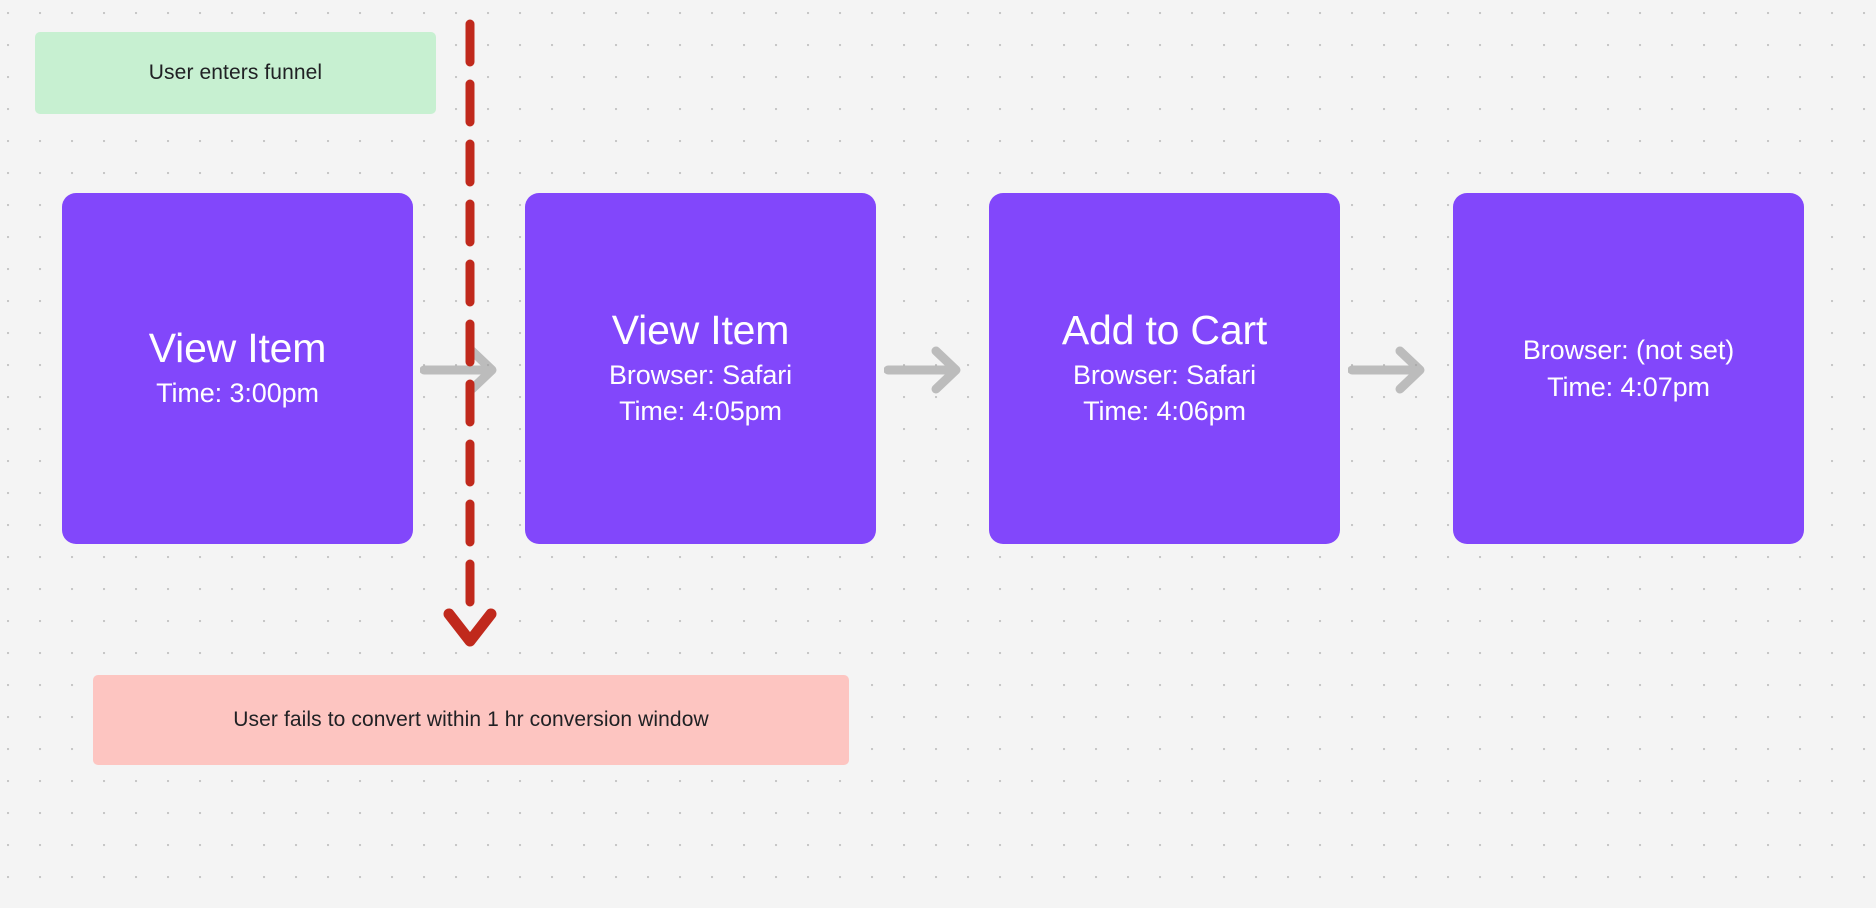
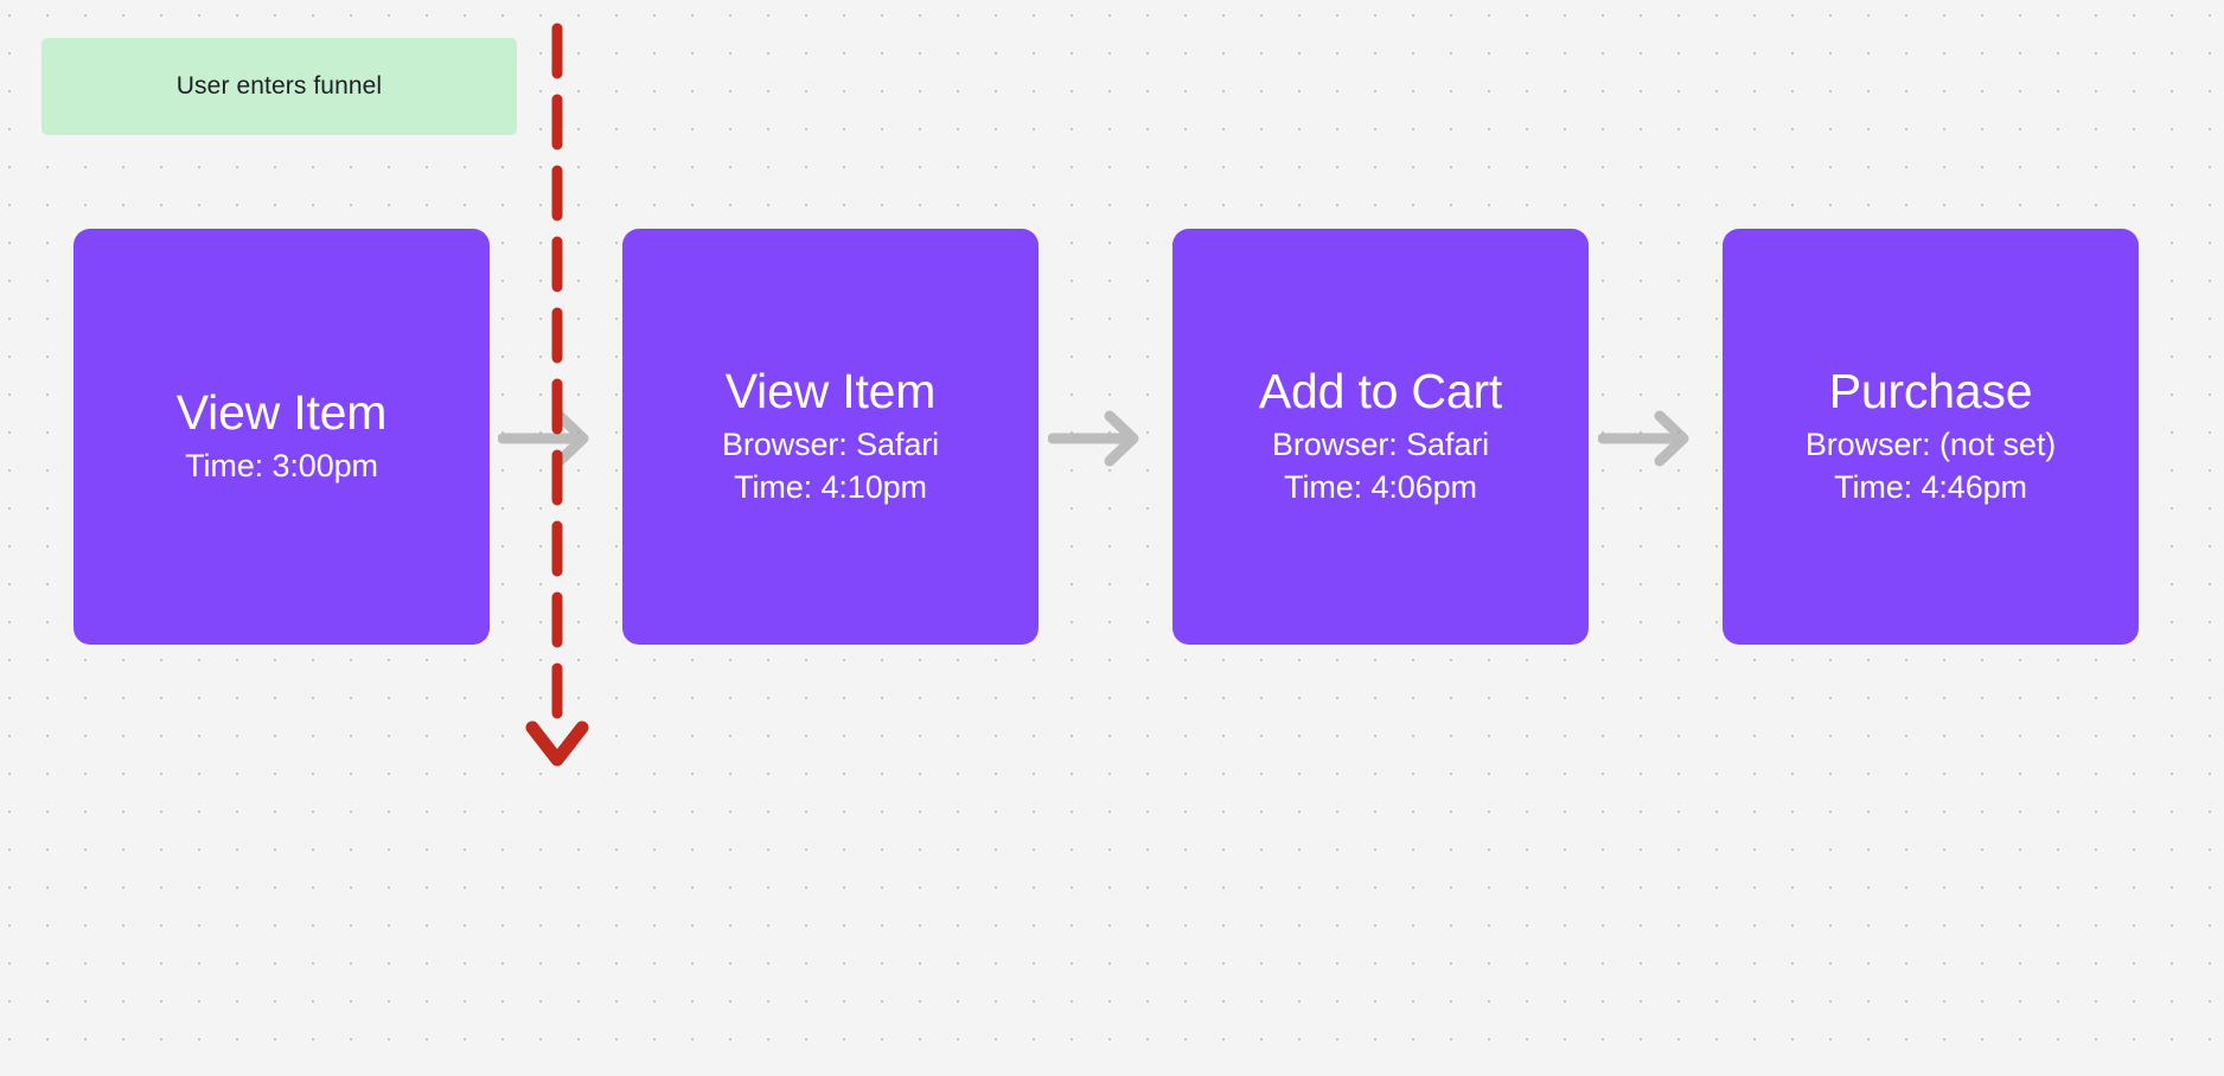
  User enters funnel
  View Item
  Time: 3:00pm
  View Item
  Browser: Safari
- Time: 4:05pm
+ Time: 4:10pm
  Add to Cart
  Browser: Safari
  Time: 4:06pm
+ Purchase
  Browser: (not set)
- Time: 4:07pm
+ Time: 4:46pm
- User fails to convert within 1 hr conversion window
